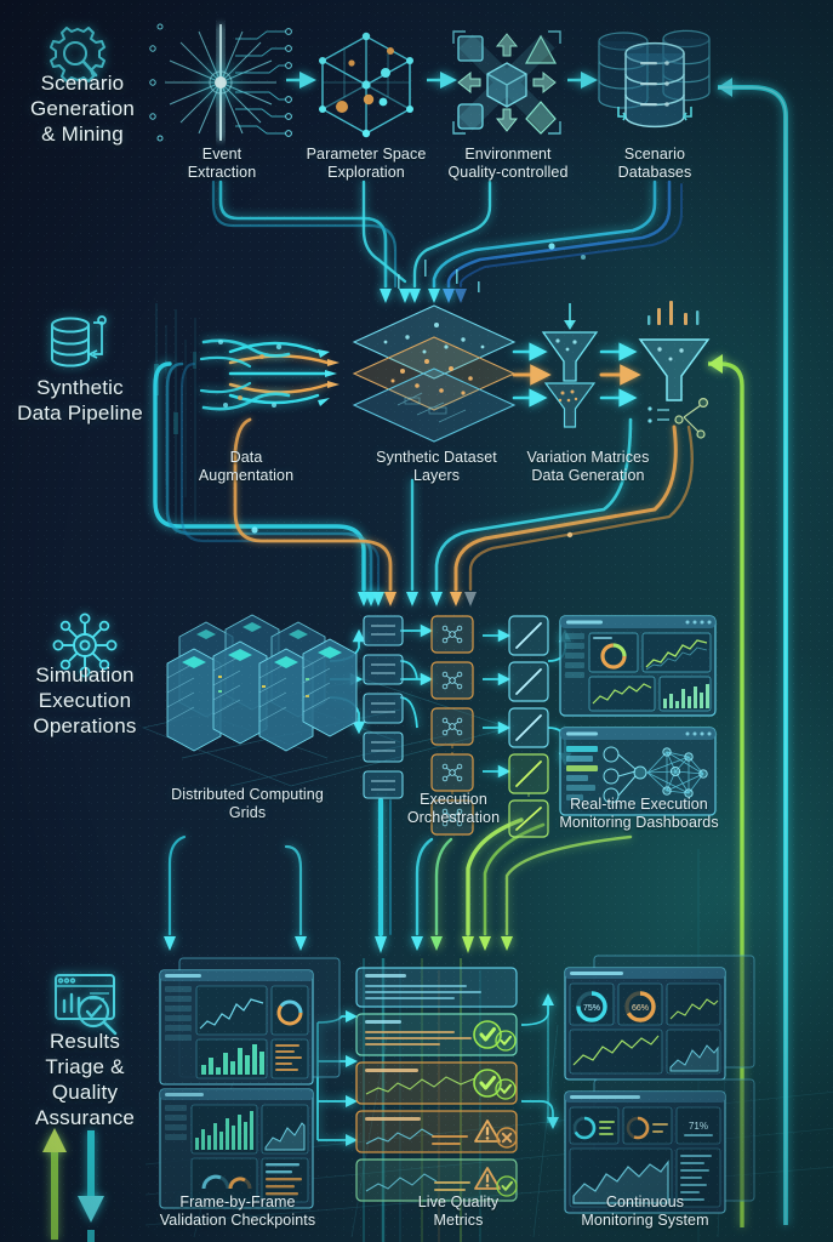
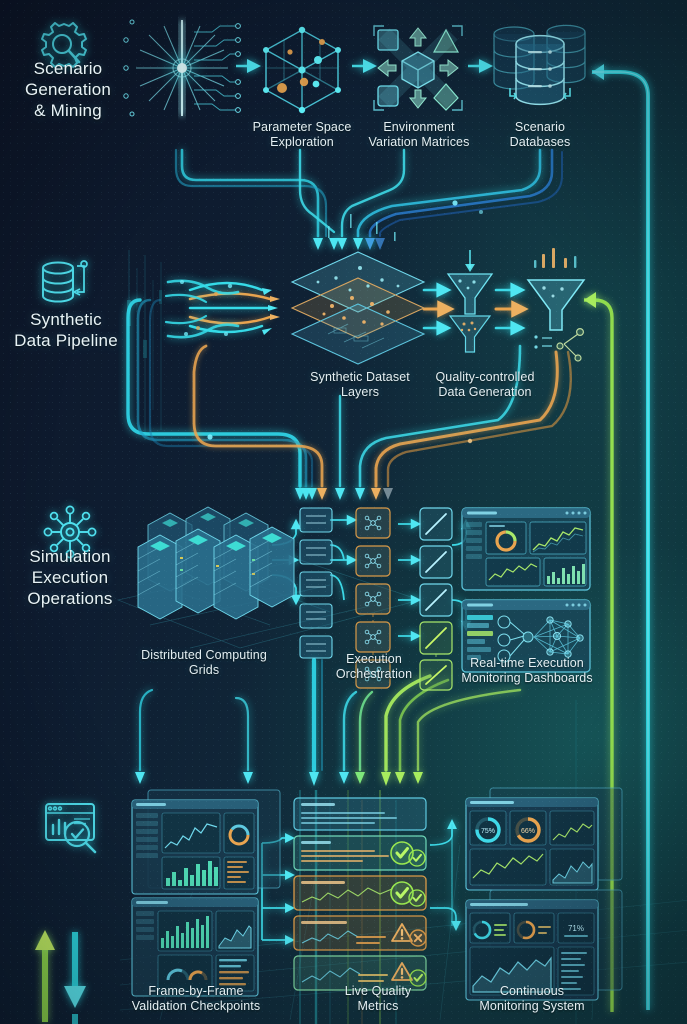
  Scenario
  Generation
  & Mining
  Synthetic
  Data Pipeline
  Simulation
  Execution
  Operations
- Results
- Triage &
- Quality
- Assurance
- Event
- Extraction
  Parameter Space
  Exploration
  Environment
- Quality-controlled
+ Variation Matrices
  Scenario
  Databases
- Data
- Augmentation
  Synthetic Dataset
  Layers
- Variation Matrices
+ Quality-controlled
  Data Generation
  Distributed Computing
  Grids
  Execution
  Orchestration
  Real-time Execution
  Monitoring Dashboards
  Frame-by-Frame
  Validation Checkpoints
  Live Quality
  Metrics
  Continuous
  Monitoring System
